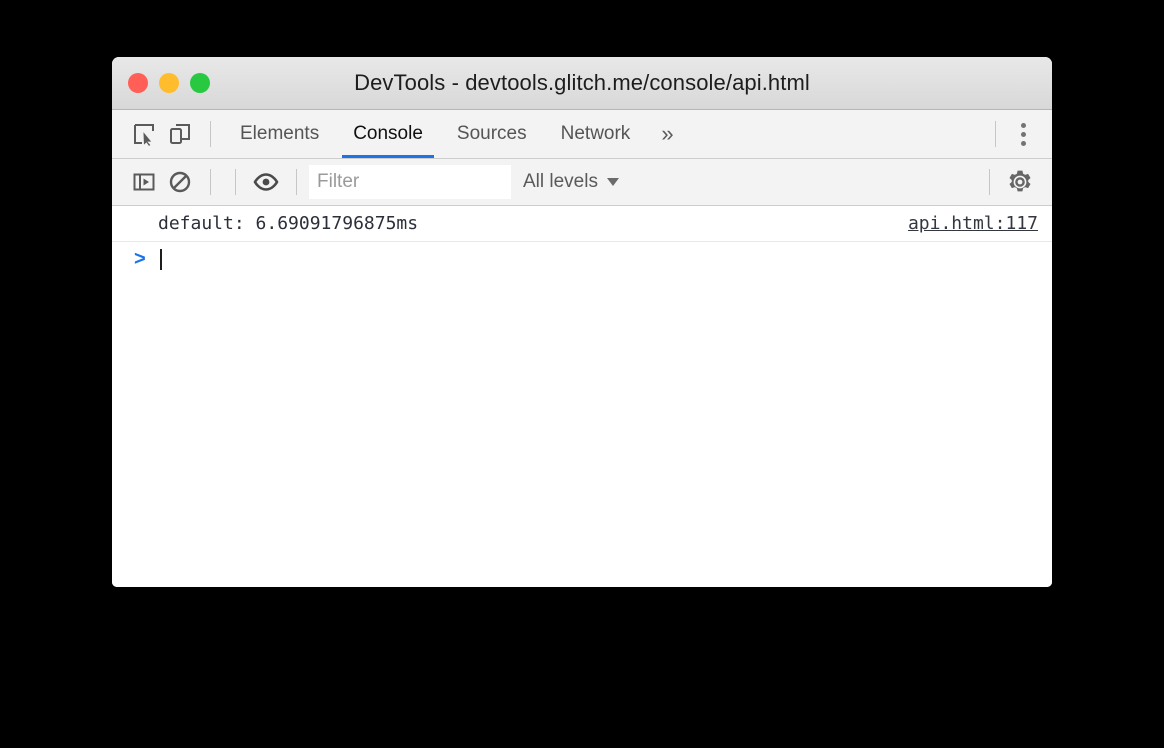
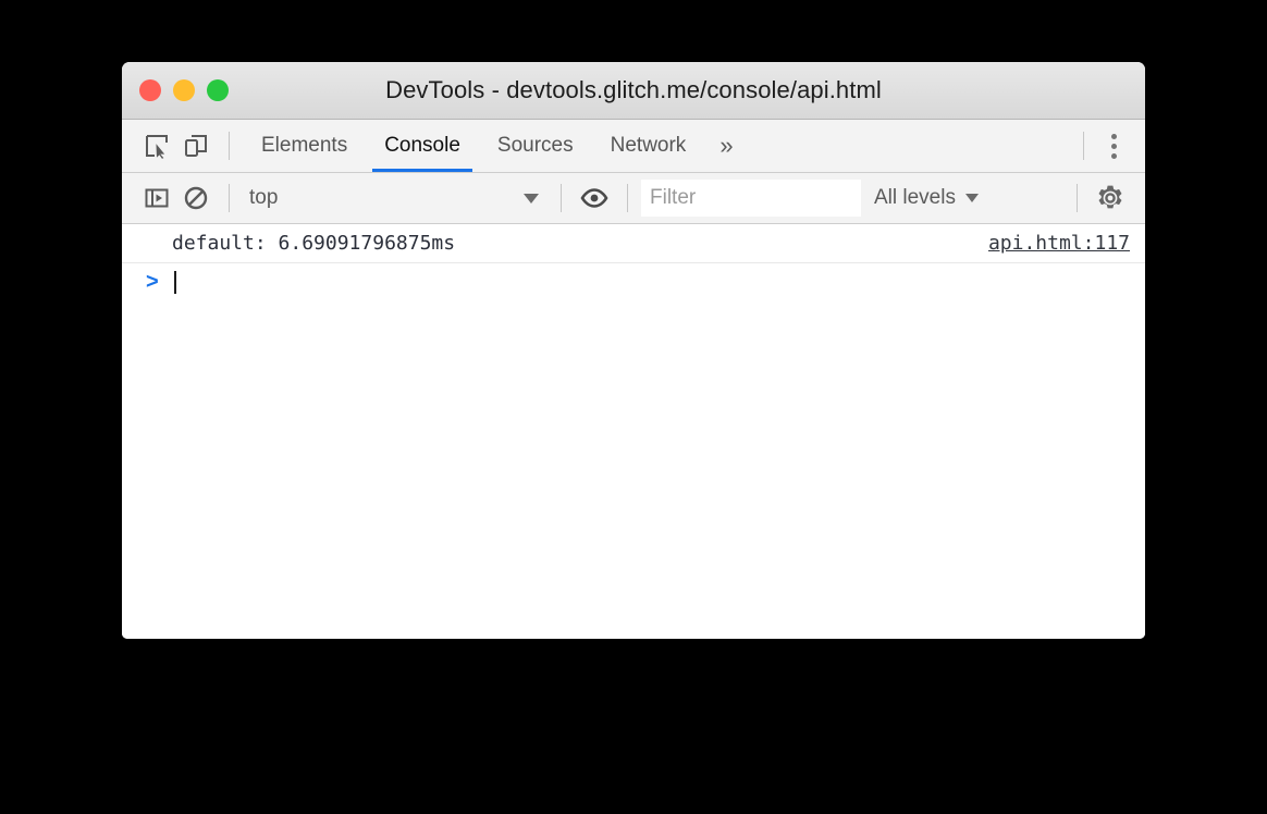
  DevTools - devtools.glitch.me/console/api.html
  Elements
  Console
  Sources
  Network
  »
+ top
  Filter
  All levels
  default: 6.69091796875ms
  api.html:117
  >
